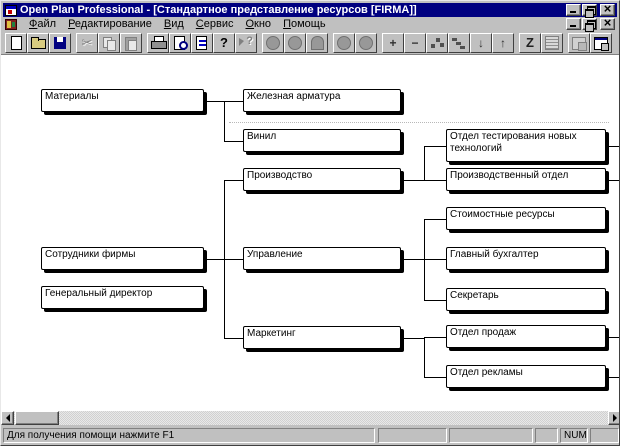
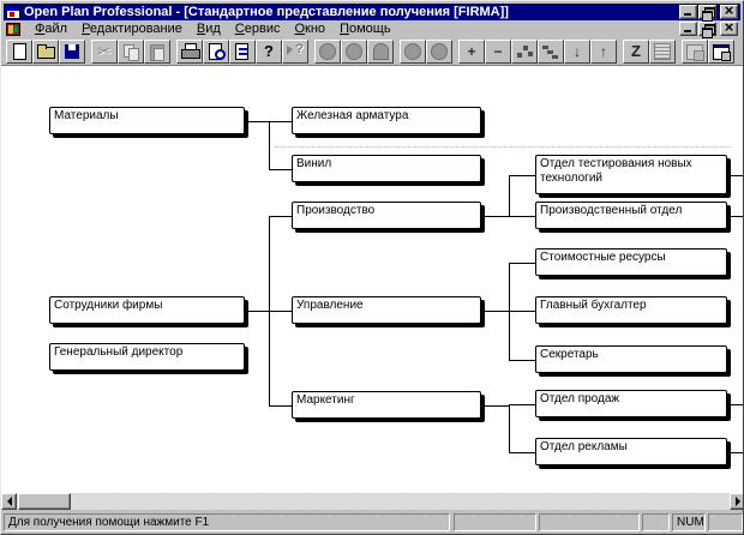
- Open Plan Professional - [Стандартное представление ресурсов [FIRMA]]
+ Open Plan Professional - [Стандартное представление получения [FIRMA]]
  Файл
  Редактирование
  Вид
  Сервис
  Окно
  Помощь
  ✂
  ?
  +
  −
  ↓
  ↑
  Z
  Материалы
  Сотрудники фирмы
  Генеральный директор
  Железная арматура
  Винил
  Производство
  Управление
  Маркетинг
  Отдел тестирования новых технологий
  Производственный отдел
  Стоимостные ресурсы
  Главный бухгалтер
  Секретарь
  Отдел продаж
  Отдел рекламы
  Для получения помощи нажмите F1
  NUM
